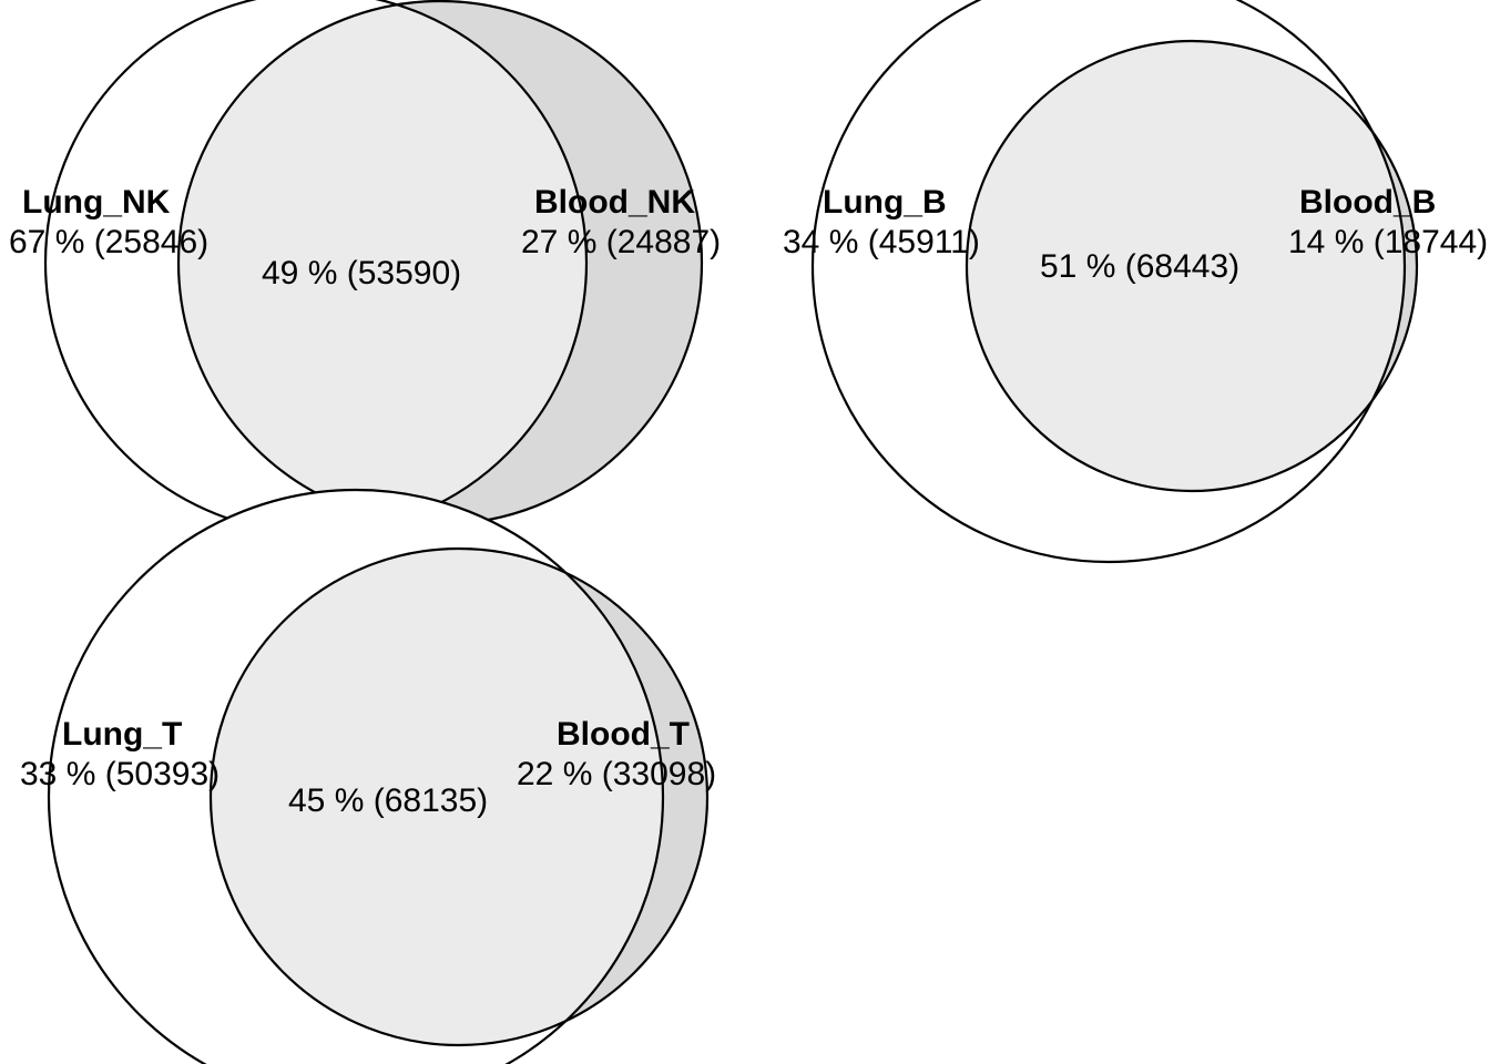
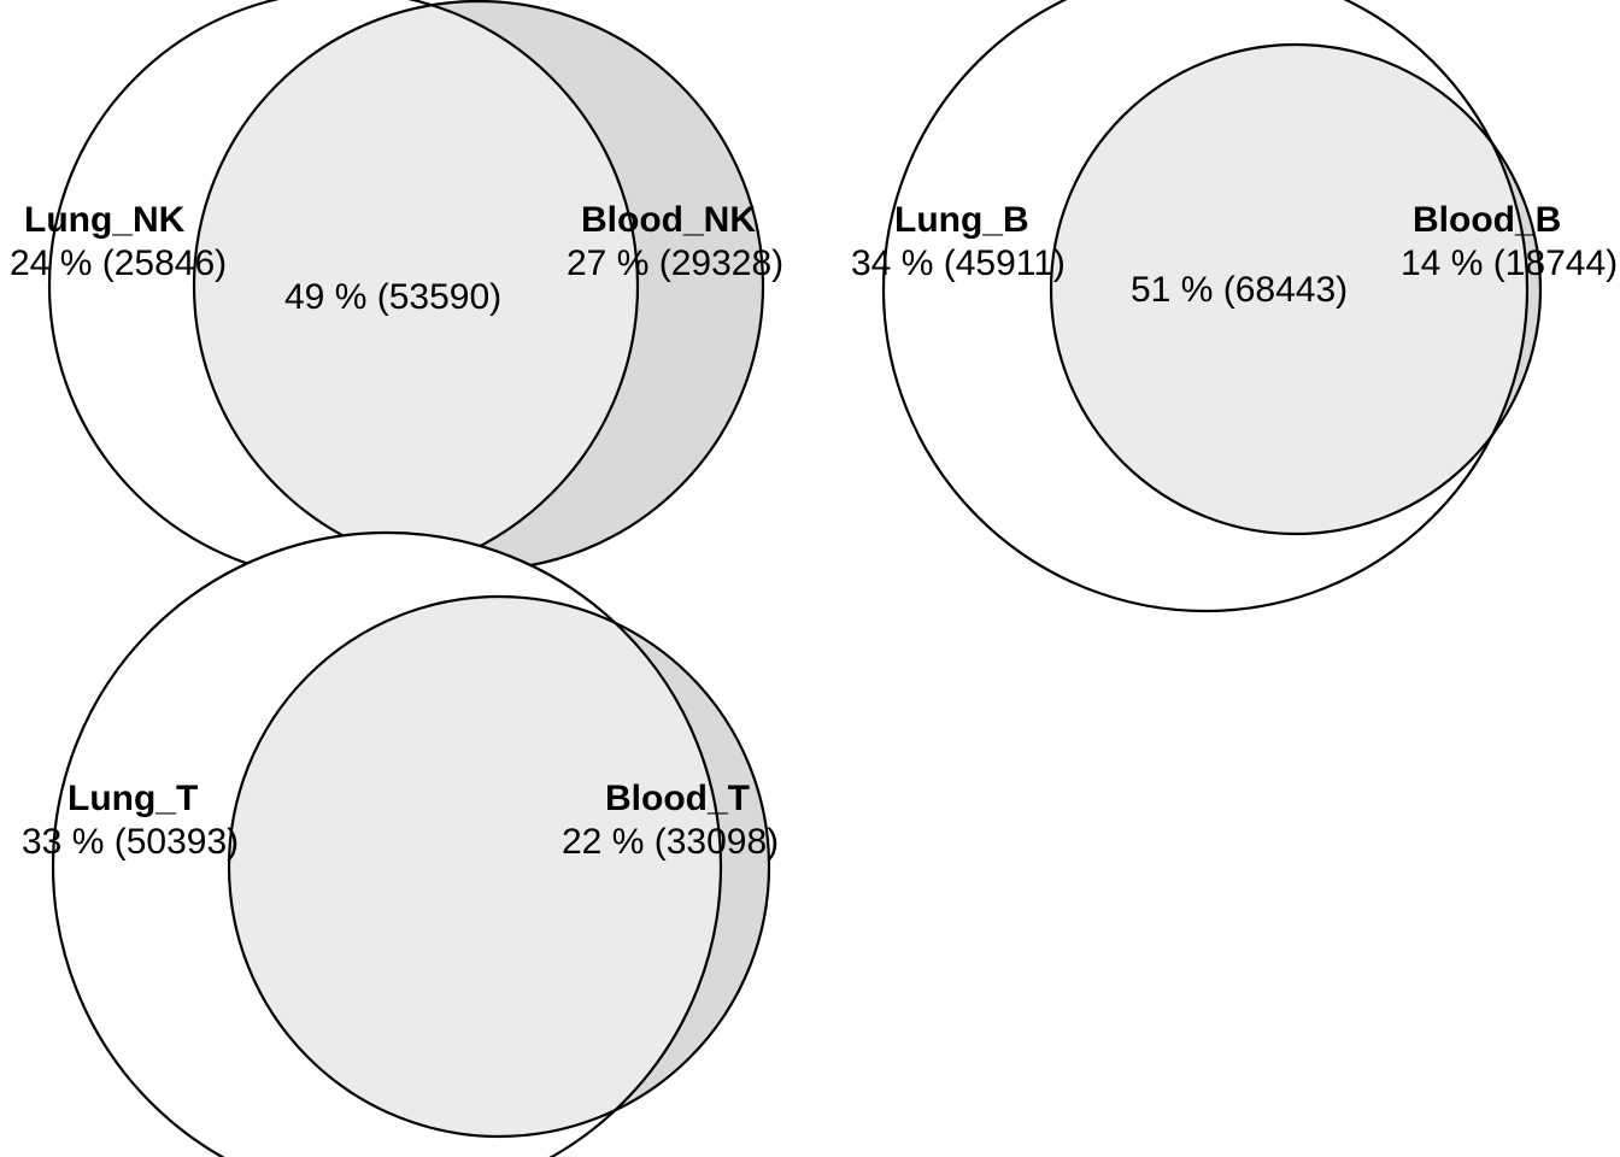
  Lung_NK
- 67 % (25846)
+ 24 % (25846)
  Blood_NK
- 27 % (24887)
+ 27 % (29328)
  49 % (53590)
  Lung_B
  34 % (45911)
  Blood_B
  14 % (18744)
  51 % (68443)
  Lung_T
  33 % (50393)
  Blood_T
  22 % (33098)
- 45 % (68135)
